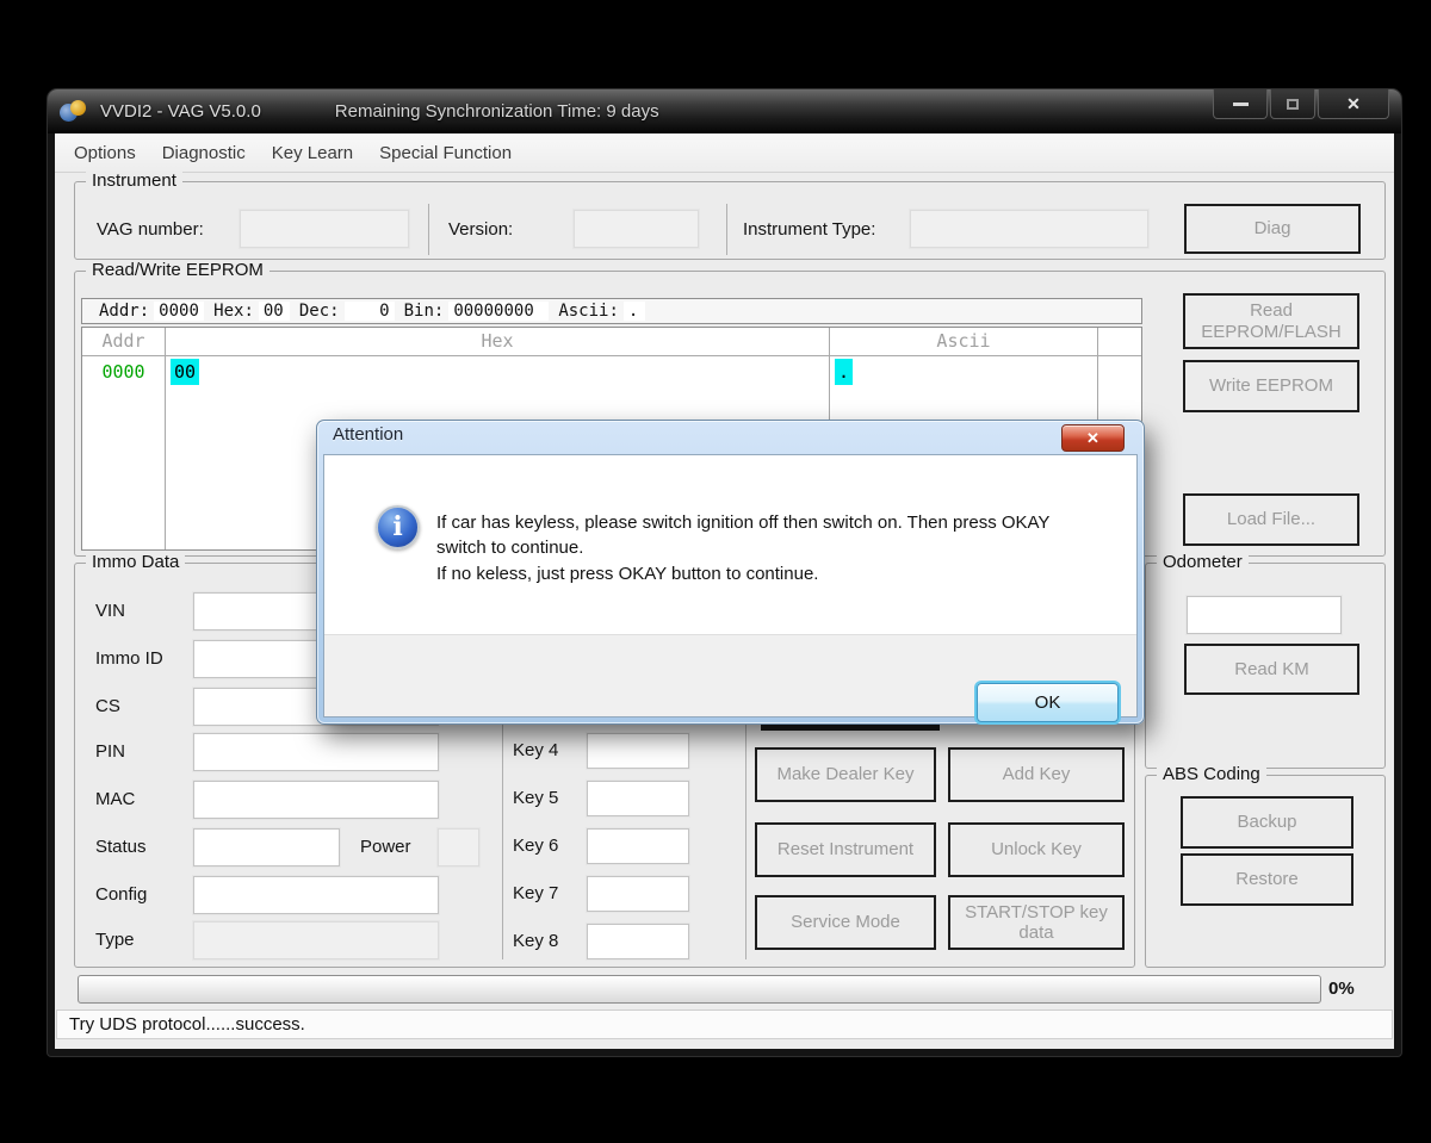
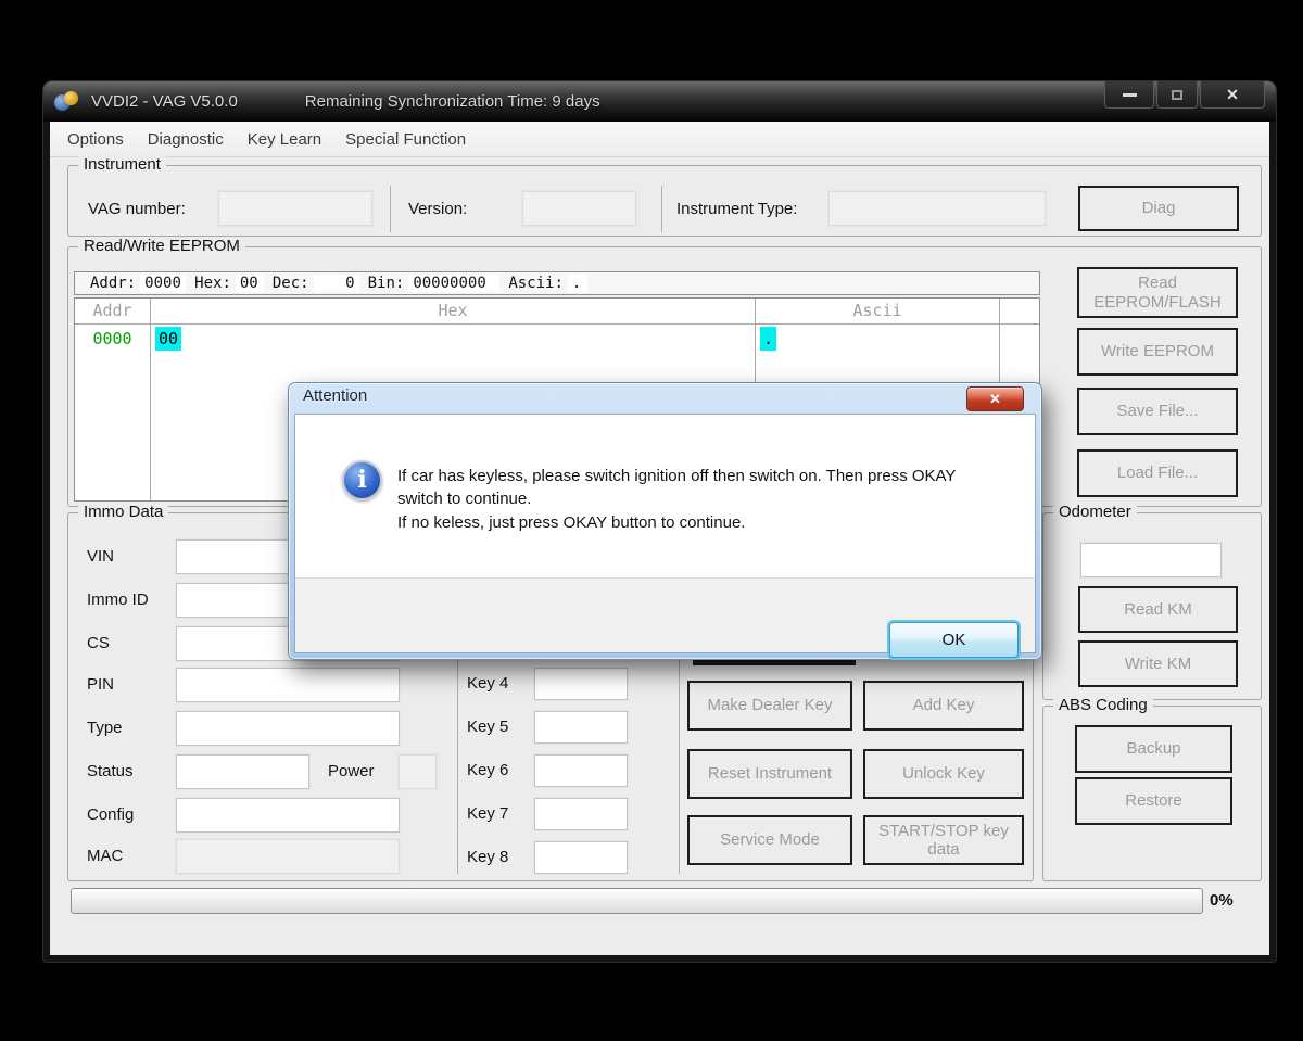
  VVDI2 - VAG V5.0.0
  Remaining Synchronization Time: 9 days
  ✕
  Options
  Diagnostic
  Key Learn
  Special Function
  Instrument
  VAG number:
  Version:
  Instrument Type:
  Diag
  Read/Write EEPROM
  Addr:
  0000
  Hex:
  00
  Dec:
  0
  Bin:
  00000000
  Ascii:
  .
  Addr
  Hex
  Ascii
  0000
  00
  .
  Read EEPROM/FLASH
  Write EEPROM
+ Save File...
  Load File...
  Immo Data
  VIN
  Immo ID
  CS
  PIN
- MAC
+ Type
  Status
  Power
  Config
- Type
+ MAC
  Key 4
  Key 5
  Key 6
  Key 7
  Key 8
  Make Dealer Key
  Add Key
  Reset Instrument
  Unlock Key
  Service Mode
  START/STOP key data
  Odometer
  Read KM
+ Write KM
  ABS Coding
  Backup
  Restore
  0%
- Try UDS protocol......success.
  Attention
  ✕
  i
  If car has keyless, please switch ignition off then switch on. Then press OKAY switch to continue.
  If no keless, just press OKAY button to continue.
  OK
